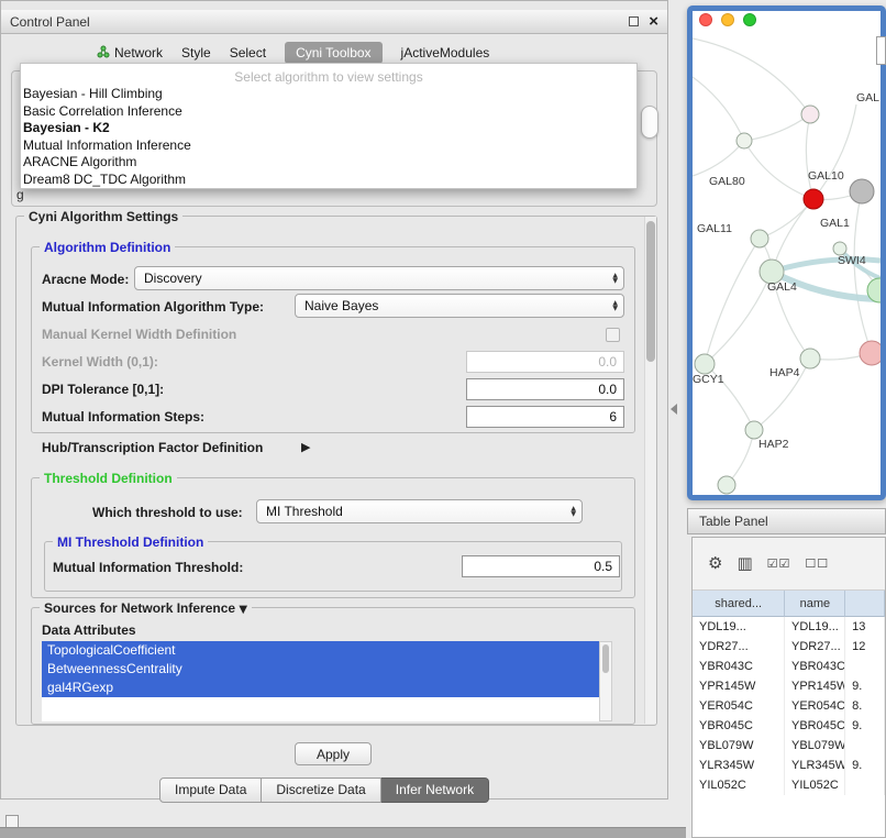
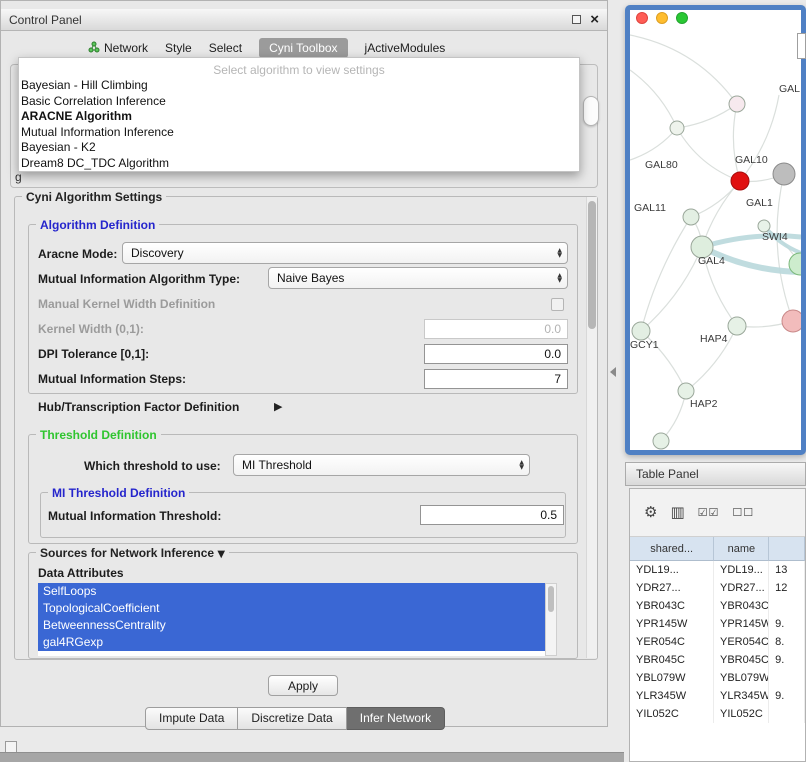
  Control Panel
  Network
  Style
  Select
  Cyni Toolbox
  jActiveModules
  g
  Select algorithm to view settings
  Bayesian - Hill Climbing
  Basic Correlation Inference
- Bayesian - K2
+ ARACNE Algorithm
  Mutual Information Inference
- ARACNE Algorithm
+ Bayesian - K2
  Dream8 DC_TDC Algorithm
  Cyni Algorithm Settings
  Algorithm Definition
  Aracne Mode:
  Discovery
  Mutual Information Algorithm Type:
  Naive Bayes
  Manual Kernel Width Definition
  Kernel Width (0,1):
  0.0
  DPI Tolerance [0,1]:
  0.0
  Mutual Information Steps:
- 6
+ 7
  Hub/Transcription Factor Definition
  Threshold Definition
  Which threshold to use:
  MI Threshold
  MI Threshold Definition
  Mutual Information Threshold:
  0.5
  Sources for Network Inference
  Data Attributes
+ SelfLoops
  TopologicalCoefficient
  BetweennessCentrality
  gal4RGexp
  Apply
  Impute Data
  Discretize Data
  Infer Network
  GAL
  GAL80
  GAL10
  GAL11
  GAL1
  SWI4
  GAL4
  GCY1
  HAP4
  HAP2
  Table Panel
  shared...
  name
  YDL19...
  YDL19...
  13
  YDR27...
  YDR27...
  12
  YBR043C
  YBR043C
  YPR145W
  YPR145W
  9.
  YER054C
  YER054C
  8.
  YBR045C
  YBR045C
  9.
  YBL079W
  YBL079W
  YLR345W
  YLR345W
  9.
  YIL052C
  YIL052C
